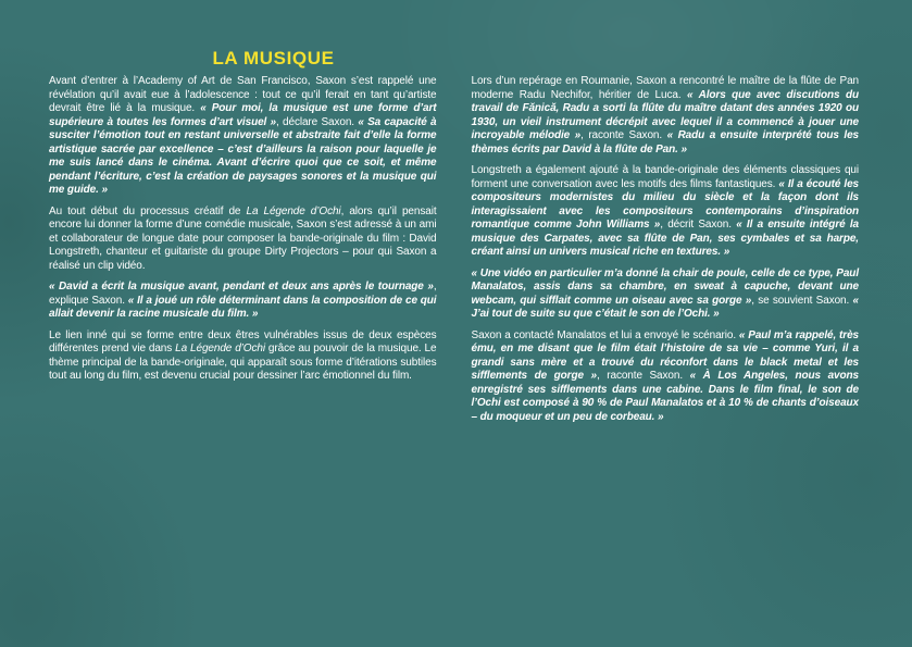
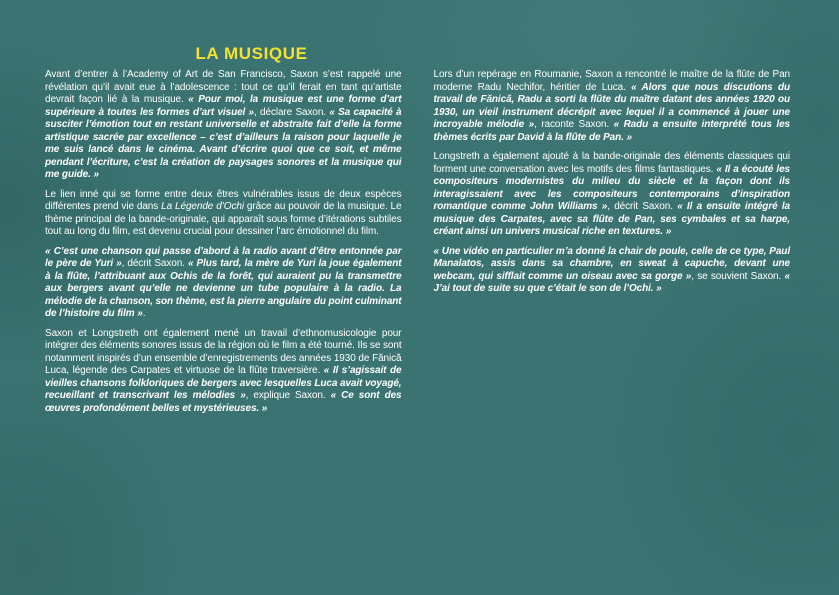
  LA MUSIQUE
- Avant d’entrer à l’Academy of Art de San Francisco, Saxon s’est rappelé une révélation qu’il avait eue à l’adolescence : tout ce qu’il ferait en tant qu’artiste devrait être lié à la musique. « Pour moi, la musique est une forme d’art supérieure à toutes les formes d’art visuel », déclare Saxon. « Sa capacité à susciter l’émotion tout en restant universelle et abstraite fait d’elle la forme artistique sacrée par excellence – c’est d’ailleurs la raison pour laquelle je me suis lancé dans le cinéma. Avant d’écrire quoi que ce soit, et même pendant l’écriture, c’est la création de paysages sonores et la musique qui me guide. »
+ Avant d’entrer à l’Academy of Art de San Francisco, Saxon s’est rappelé une révélation qu’il avait eue à l’adolescence : tout ce qu’il ferait en tant qu’artiste devrait façon lié à la musique. « Pour moi, la musique est une forme d’art supérieure à toutes les formes d’art visuel », déclare Saxon. « Sa capacité à susciter l’émotion tout en restant universelle et abstraite fait d’elle la forme artistique sacrée par excellence – c’est d’ailleurs la raison pour laquelle je me suis lancé dans le cinéma. Avant d’écrire quoi que ce soit, et même pendant l’écriture, c’est la création de paysages sonores et la musique qui me guide. »
- Au tout début du processus créatif de La Légende d’Ochi, alors qu’il pensait encore lui donner la forme d’une comédie musicale, Saxon s’est adressé à un ami et collaborateur de longue date pour composer la bande-originale du film : David Longstreth, chanteur et guitariste du groupe Dirty Projectors – pour qui Saxon a réalisé un clip vidéo.
- « David a écrit la musique avant, pendant et deux ans après le tournage », explique Saxon. « Il a joué un rôle déterminant dans la composition de ce qui allait devenir la racine musicale du film. »
  Le lien inné qui se forme entre deux êtres vulnérables issus de deux espèces différentes prend vie dans La Légende d’Ochi grâce au pouvoir de la musique. Le thème principal de la bande-originale, qui apparaît sous forme d’itérations subtiles tout au long du film, est devenu crucial pour dessiner l’arc émotionnel du film.
+ « C’est une chanson qui passe d’abord à la radio avant d’être entonnée par le père de Yuri », décrit Saxon. « Plus tard, la mère de Yuri la joue également à la flûte, l’attribuant aux Ochis de la forêt, qui auraient pu la transmettre aux bergers avant qu’elle ne devienne un tube populaire à la radio. La mélodie de la chanson, son thème, est la pierre angulaire du point culminant de l’histoire du film ».
+ Saxon et Longstreth ont également mené un travail d’ethnomusicologie pour intégrer des éléments sonores issus de la région où le film a été tourné. Ils se sont notamment inspirés d’un ensemble d’enregistrements des années 1930 de Fănică Luca, légende des Carpates et virtuose de la flûte traversière. « Il s’agissait de vieilles chansons folkloriques de bergers avec lesquelles Luca avait voyagé, recueillant et transcrivant les mélodies », explique Saxon. « Ce sont des œuvres profondément belles et mystérieuses. »
- Lors d’un repérage en Roumanie, Saxon a rencontré le maître de la flûte de Pan moderne Radu Nechifor, héritier de Luca. « Alors que avec discutions du travail de Fănică, Radu a sorti la flûte du maître datant des années 1920 ou 1930, un vieil instrument décrépit avec lequel il a commencé à jouer une incroyable mélodie », raconte Saxon. « Radu a ensuite interprété tous les thèmes écrits par David à la flûte de Pan. »
+ Lors d’un repérage en Roumanie, Saxon a rencontré le maître de la flûte de Pan moderne Radu Nechifor, héritier de Luca. « Alors que nous discutions du travail de Fănică, Radu a sorti la flûte du maître datant des années 1920 ou 1930, un vieil instrument décrépit avec lequel il a commencé à jouer une incroyable mélodie », raconte Saxon. « Radu a ensuite interprété tous les thèmes écrits par David à la flûte de Pan. »
  Longstreth a également ajouté à la bande-originale des éléments classiques qui forment une conversation avec les motifs des films fantastiques. « Il a écouté les compositeurs modernistes du milieu du siècle et la façon dont ils interagissaient avec les compositeurs contemporains d’inspiration romantique comme John Williams », décrit Saxon. « Il a ensuite intégré la musique des Carpates, avec sa flûte de Pan, ses cymbales et sa harpe, créant ainsi un univers musical riche en textures. »
  « Une vidéo en particulier m’a donné la chair de poule, celle de ce type, Paul Manalatos, assis dans sa chambre, en sweat à capuche, devant une webcam, qui sifflait comme un oiseau avec sa gorge », se souvient Saxon. « J’ai tout de suite su que c’était le son de l’Ochi. »
- Saxon a contacté Manalatos et lui a envoyé le scénario. « Paul m’a rappelé, très ému, en me disant que le film était l’histoire de sa vie – comme Yuri, il a grandi sans mère et a trouvé du réconfort dans le black metal et les sifflements de gorge », raconte Saxon. « À Los Angeles, nous avons enregistré ses sifflements dans une cabine. Dans le film final, le son de l’Ochi est composé à 90 % de Paul Manalatos et à 10 % de chants d’oiseaux – du moqueur et un peu de corbeau. »
